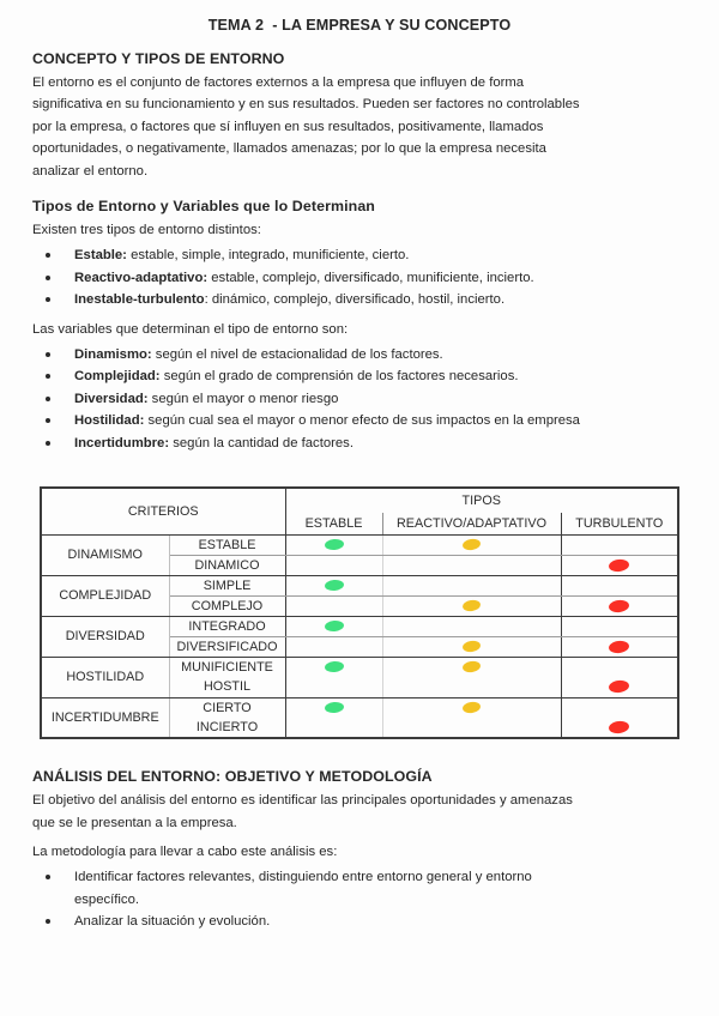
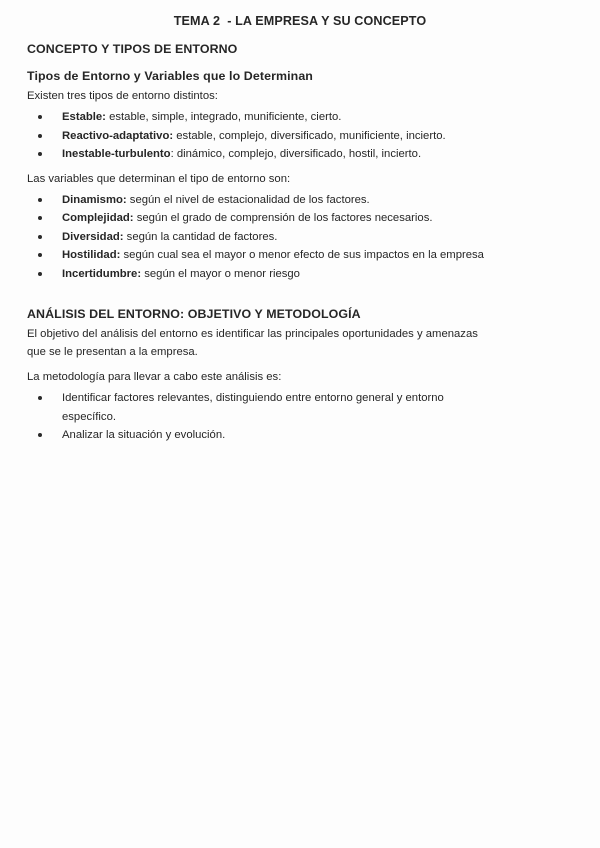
  TEMA 2 - LA EMPRESA Y SU CONCEPTO
  CONCEPTO Y TIPOS DE ENTORNO
- El entorno es el conjunto de factores externos a la empresa que influyen de forma
- significativa en su funcionamiento y en sus resultados. Pueden ser factores no controlables
- por la empresa, o factores que sí influyen en sus resultados, positivamente, llamados
- oportunidades, o negativamente, llamados amenazas; por lo que la empresa necesita
- analizar el entorno.
  Tipos de Entorno y Variables que lo Determinan
  Existen tres tipos de entorno distintos:
  Estable: estable, simple, integrado, munificiente, cierto.
  Reactivo-adaptativo: estable, complejo, diversificado, munificiente, incierto.
  Inestable-turbulento: dinámico, complejo, diversificado, hostil, incierto.
  Las variables que determinan el tipo de entorno son:
  Dinamismo: según el nivel de estacionalidad de los factores.
  Complejidad: según el grado de comprensión de los factores necesarios.
- Diversidad: según el mayor o menor riesgo
+ Diversidad: según la cantidad de factores.
  Hostilidad: según cual sea el mayor o menor efecto de sus impactos en la empresa
- Incertidumbre: según la cantidad de factores.
+ Incertidumbre: según el mayor o menor riesgo
- CRITERIOS	TIPOS
- ESTABLE	REACTIVO/ADAPTATIVO	TURBULENTO
- DINAMISMO	ESTABLE
- DINAMICO
- COMPLEJIDAD	SIMPLE
- COMPLEJO
- DIVERSIDAD	INTEGRADO
- DIVERSIFICADO
- HOSTILIDAD	MUNIFICIENTE
- HOSTIL
- INCERTIDUMBRE	CIERTO
- INCIERTO
  ANÁLISIS DEL ENTORNO: OBJETIVO Y METODOLOGÍA
  El objetivo del análisis del entorno es identificar las principales oportunidades y amenazas
  que se le presentan a la empresa.
  La metodología para llevar a cabo este análisis es:
  Identificar factores relevantes, distinguiendo entre entorno general y entorno
  específico.
  Analizar la situación y evolución.
